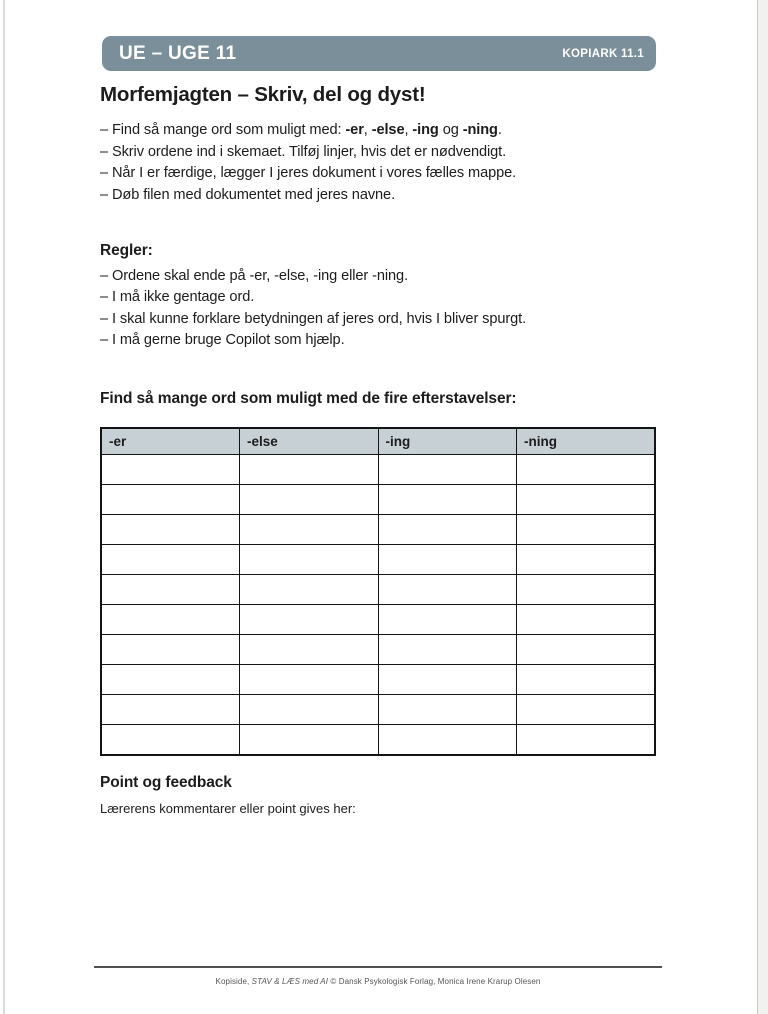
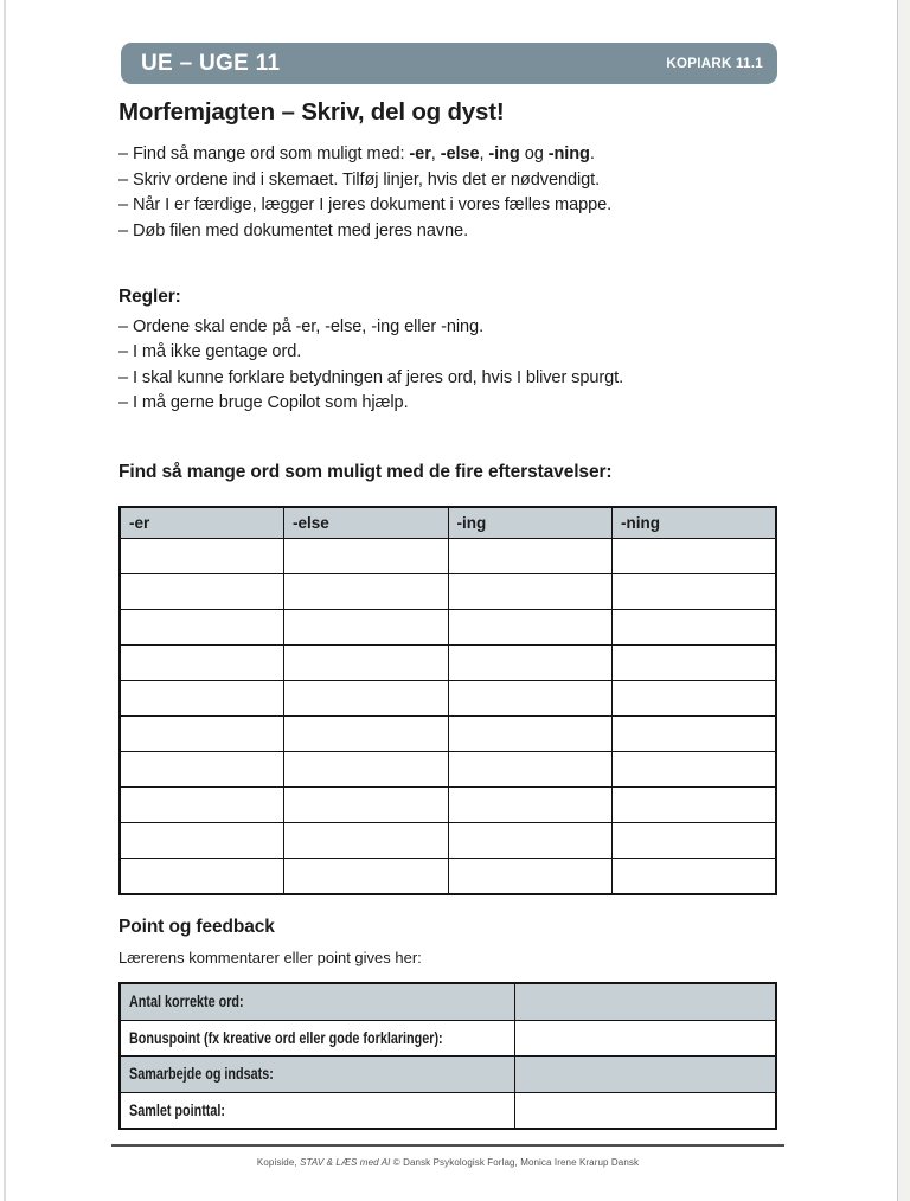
  UE – UGE 11
  KOPIARK 11.1
  Morfemjagten – Skriv, del og dyst!
  – Find så mange ord som muligt med: -er, -else, -ing og -ning.
  – Skriv ordene ind i skemaet. Tilføj linjer, hvis det er nødvendigt.
  – Når I er færdige, lægger I jeres dokument i vores fælles mappe.
  – Døb filen med dokumentet med jeres navne.
  Regler:
  – Ordene skal ende på -er, -else, -ing eller -ning.
  – I må ikke gentage ord.
  – I skal kunne forklare betydningen af jeres ord, hvis I bliver spurgt.
  – I må gerne bruge Copilot som hjælp.
  Find så mange ord som muligt med de fire efterstavelser:
  -er	-else	-ing	-ning
  Point og feedback
  Lærerens kommentarer eller point gives her:
+ Antal korrekte ord:
+ Bonuspoint (fx kreative ord eller gode forklaringer):
+ Samarbejde og indsats:
+ Samlet pointtal:
- Kopiside, STAV & LÆS med AI © Dansk Psykologisk Forlag, Monica Irene Krarup Olesen
+ Kopiside, STAV & LÆS med AI © Dansk Psykologisk Forlag, Monica Irene Krarup Dansk
